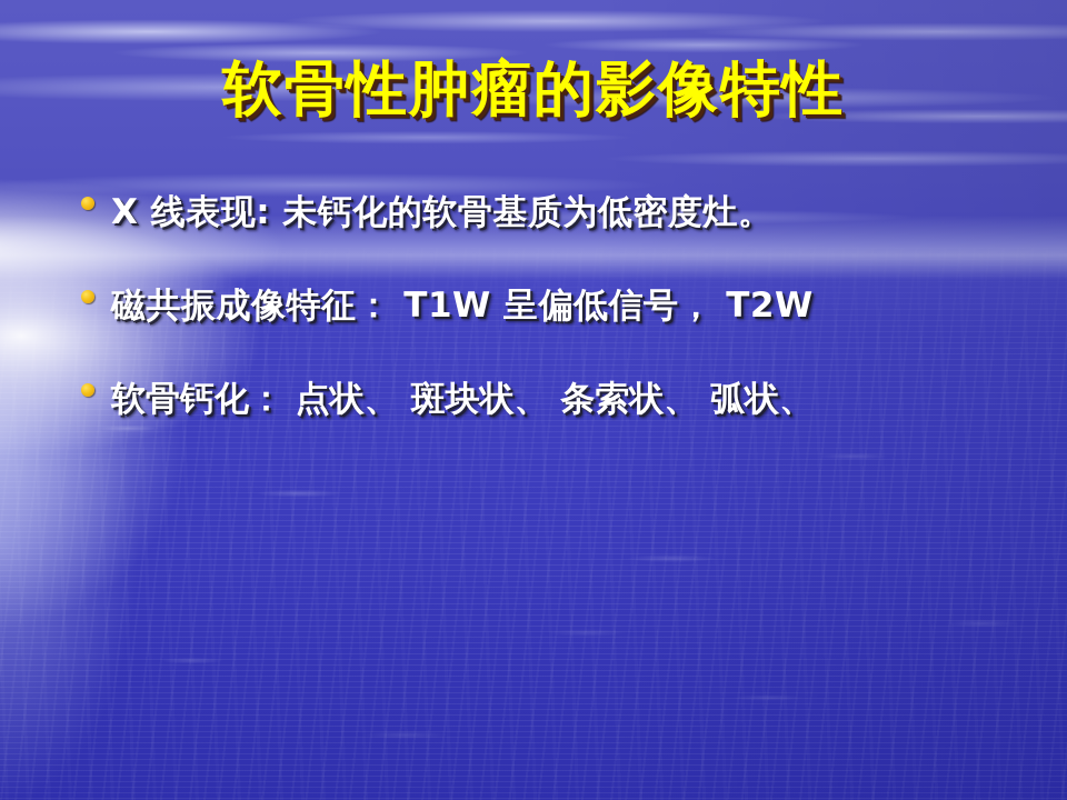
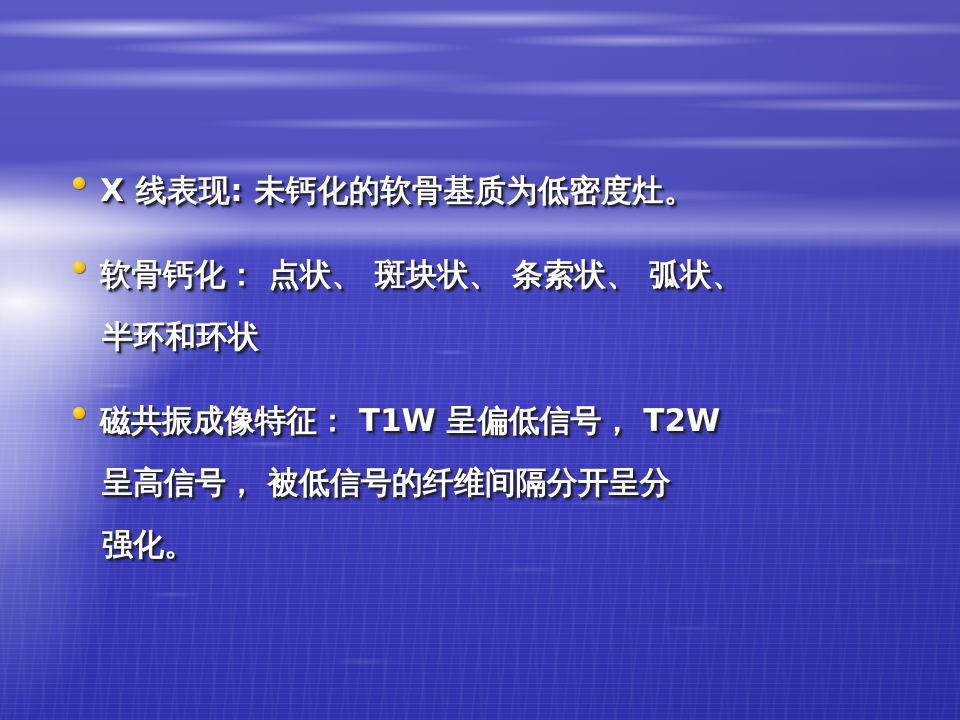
- 软骨性肿瘤的影像特性
  X 线表现: 未钙化的软骨基质为低密度灶。
- 磁共振成像特征： T1W 呈偏低信号， T2W
+ 软骨钙化： 点状、 斑块状、 条索状、 弧状、
+ 半环和环状
- 软骨钙化： 点状、 斑块状、 条索状、 弧状、
+ 磁共振成像特征： T1W 呈偏低信号， T2W
+ 呈高信号， 被低信号的纤维间隔分开呈分
+ 强化。
